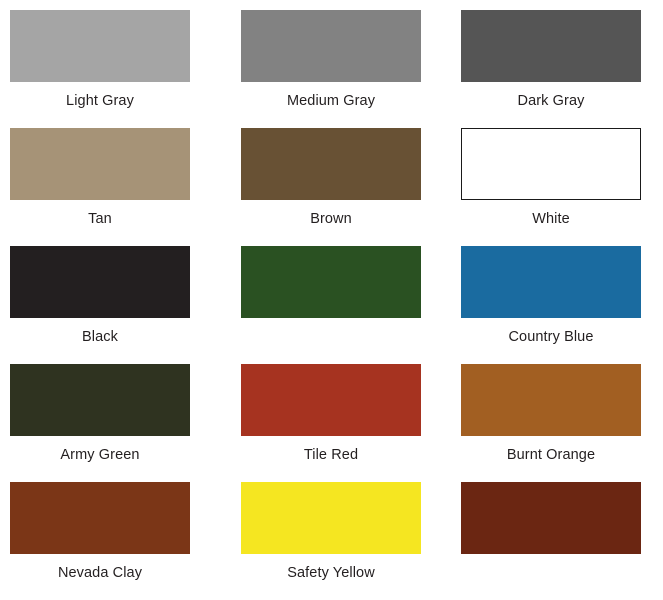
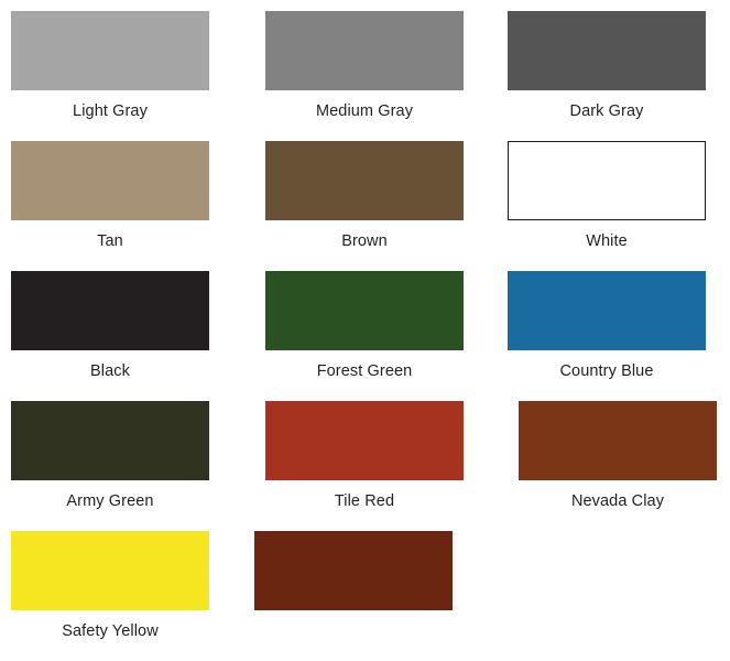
  Light Gray
  Medium Gray
  Dark Gray
  Tan
  Brown
  White
  Black
+ Forest Green
  Country Blue
  Army Green
  Tile Red
- Burnt Orange
  Nevada Clay
  Safety Yellow
